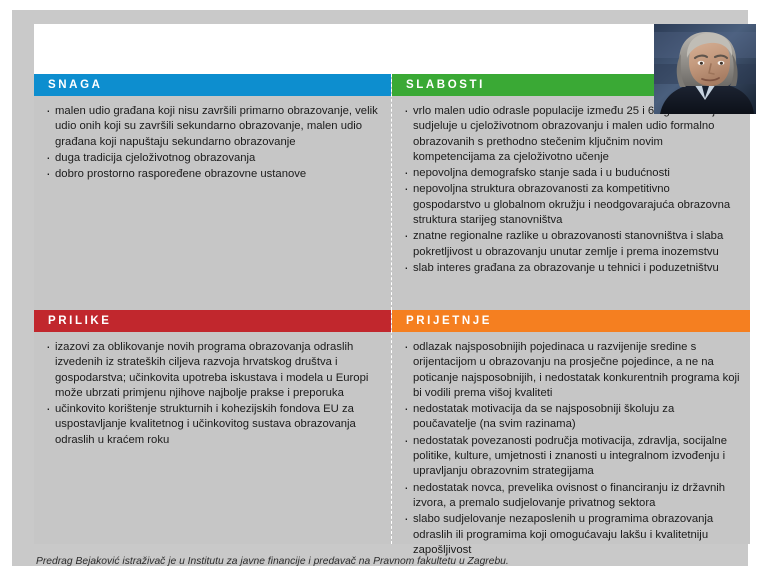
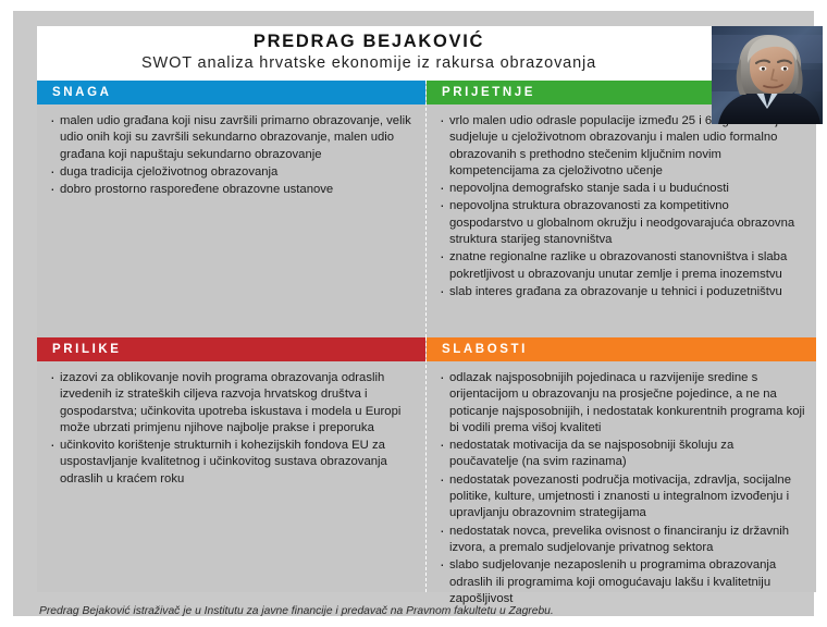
+ PREDRAG BEJAKOVIĆ
+ SWOT analiza hrvatske ekonomije iz rakursa obrazovanja
  SNAGA
  malen udio građana koji nisu završili primarno obrazovanje, velik udio onih koji su završili sekundarno obrazovanje, malen udio građana koji napuštaju sekundarno obrazovanje
  duga tradicija cjeloživotnog obrazovanja
  dobro prostorno raspoređene obrazovne ustanove
- SLABOSTI
+ PRIJETNJE
  vrlo malen udio odrasle populacije između 25 i 6 sudjeluje u cjeloživotnom obrazovanju i malen udio formalno obrazovanih s prethodno stečenim ključnim novim kompetencijama za cjeloživotno učenje
  nepovoljna demografsko stanje sada i u budućnosti
  nepovoljna struktura obrazovanosti za kompetitivno gospodarstvo u globalnom okružju i neodgovarajuća obrazovna struktura starijeg stanovništva
  znatne regionalne razlike u obrazovanosti stanovništva i slaba pokretljivost u obrazovanju unutar zemlje i prema inozemstvu
  slab interes građana za obrazovanje u tehnici i poduzetništvu
  PRILIKE
  izazovi za oblikovanje novih programa obrazovanja odraslih izvedenih iz strateških ciljeva razvoja hrvatskog društva i gospodarstva; učinkovita upotreba iskustava i modela u Europi može ubrzati primjenu njihove najbolje prakse i preporuka
  učinkovito korištenje strukturnih i kohezijskih fondova EU za uspostavljanje kvalitetnog i učinkovitog sustava obrazovanja odraslih u kraćem roku
- PRIJETNJE
+ SLABOSTI
  odlazak najsposobnijih pojedinaca u razvijenije sredine s orijentacijom u obrazovanju na prosječne pojedince, a ne na poticanje najsposobnijih, i nedostatak konkurentnih programa koji bi vodili prema višoj kvaliteti
  nedostatak motivacija da se najsposobniji školuju za poučavatelje (na svim razinama)
  nedostatak povezanosti područja motivacija, zdravlja, socijalne politike, kulture, umjetnosti i znanosti u integralnom izvođenju i upravljanju obrazovnim strategijama
  nedostatak novca, prevelika ovisnost o financiranju iz državnih izvora, a premalo sudjelovanje privatnog sektora
  slabo sudjelovanje nezaposlenih u programima obrazovanja odraslih ili programima koji omogućavaju lakšu i kvalitetniju zapošljivost
  Predrag Bejaković istraživač je u Institutu za javne financije i predavač na Pravnom fakultetu u Zagrebu.
